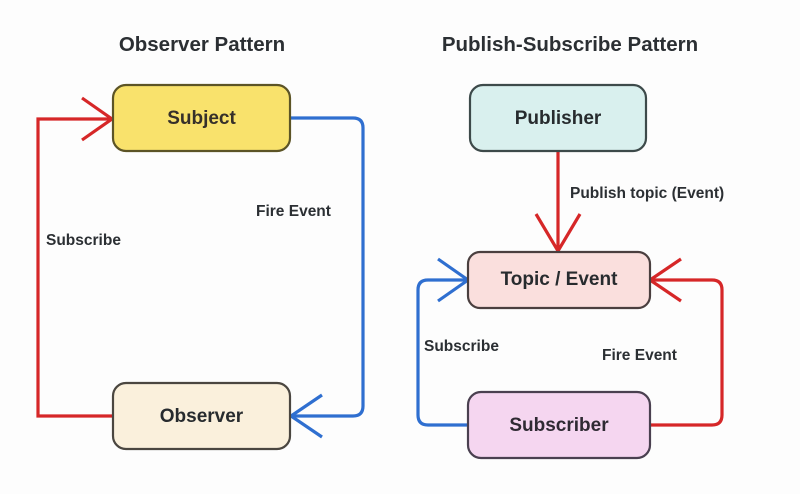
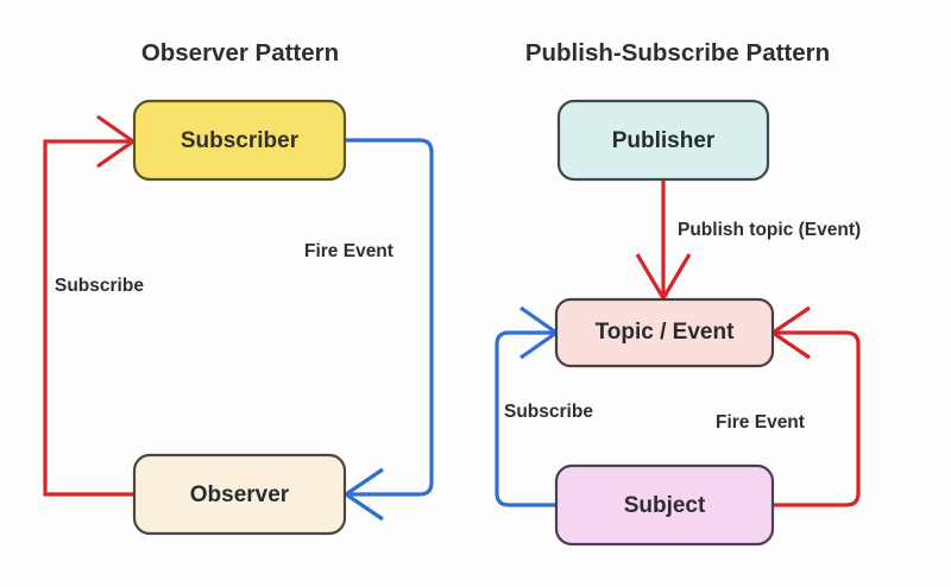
  Observer Pattern
  Subscribe
  Fire Event
- Subject
+ Subscriber
  Observer
  Publish-Subscribe Pattern
  Publish topic (Event)
  Subscribe
  Fire Event
  Publisher
  Topic / Event
- Subscriber
+ Subject
